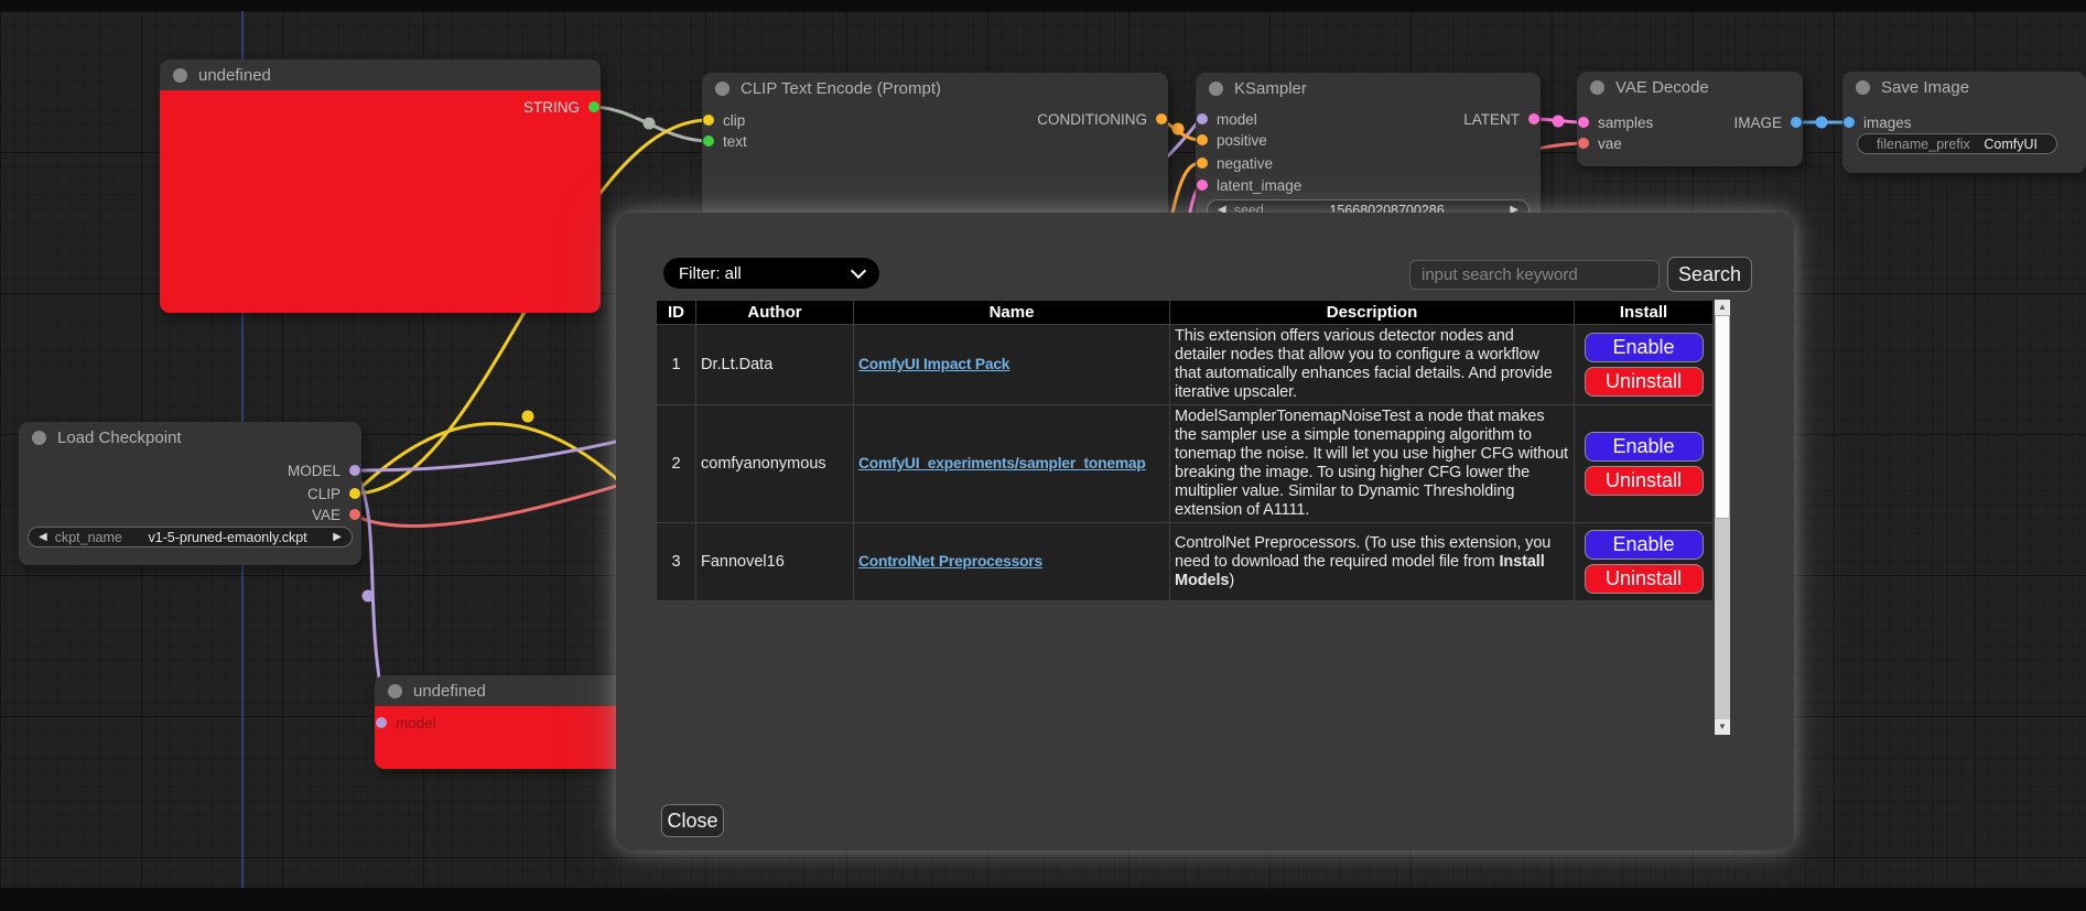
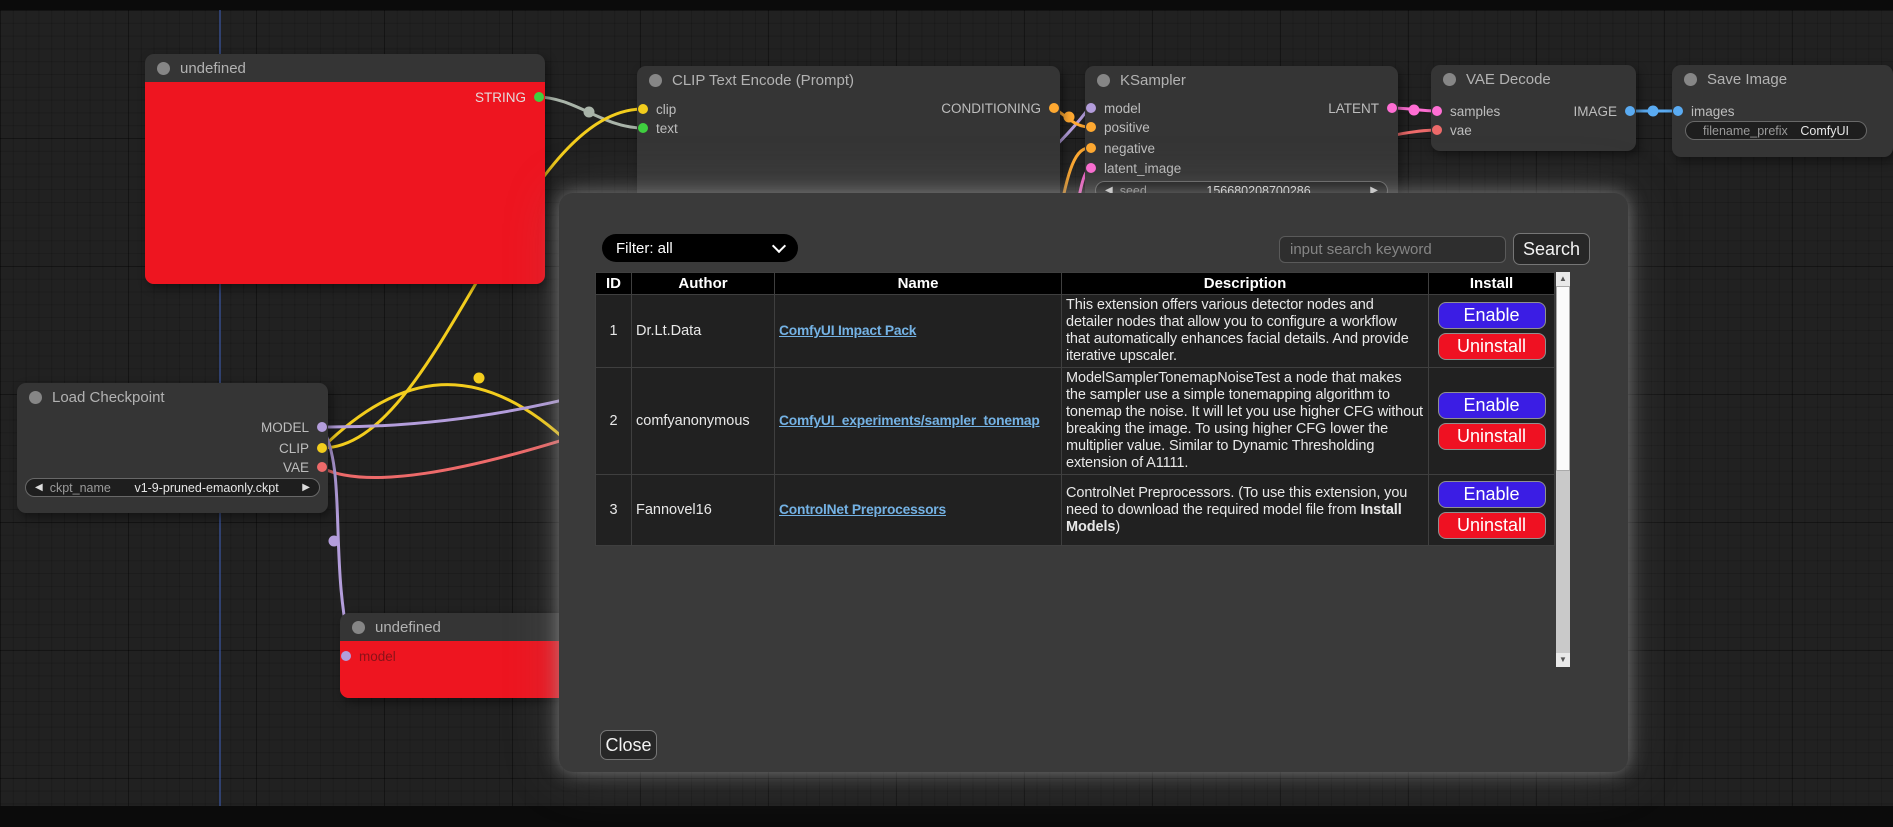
  undefined
  STRING
  CLIP Text Encode (Prompt)
  clip
  text
  CONDITIONING
  KSampler
  model
  positive
  negative
  latent_image
  LATENT
  ◀
  seed
  156680208700286
  ▶
  VAE Decode
  samples
  vae
  IMAGE
  Save Image
  images
  filename_prefix
  ComfyUI
  Load Checkpoint
  MODEL
  CLIP
  VAE
  ◀
  ckpt_name
- v1-5-pruned-emaonly.ckpt
+ v1-9-pruned-emaonly.ckpt
  ▶
  undefined
  model
  Filter: all
  input search keyword
  Search
  ID	Author	Name	Description	Install
  1	Dr.Lt.Data	ComfyUI Impact Pack	This extension offers various detector nodes and detailer nodes that allow you to configure a workflow that automatically enhances facial details. And provide iterative upscaler.	Enable Uninstall
  2	comfyanonymous	ComfyUI_experiments/sampler_tonemap	ModelSamplerTonemapNoiseTest a node that makes the sampler use a simple tonemapping algorithm to tonemap the noise. It will let you use higher CFG without breaking the image. To using higher CFG lower the multiplier value. Similar to Dynamic Thresholding extension of A1111.	Enable Uninstall
  3	Fannovel16	ControlNet Preprocessors	ControlNet Preprocessors. (To use this extension, you need to download the required model file from Install Models)	Enable Uninstall
  ▲
  ▼
  Close
